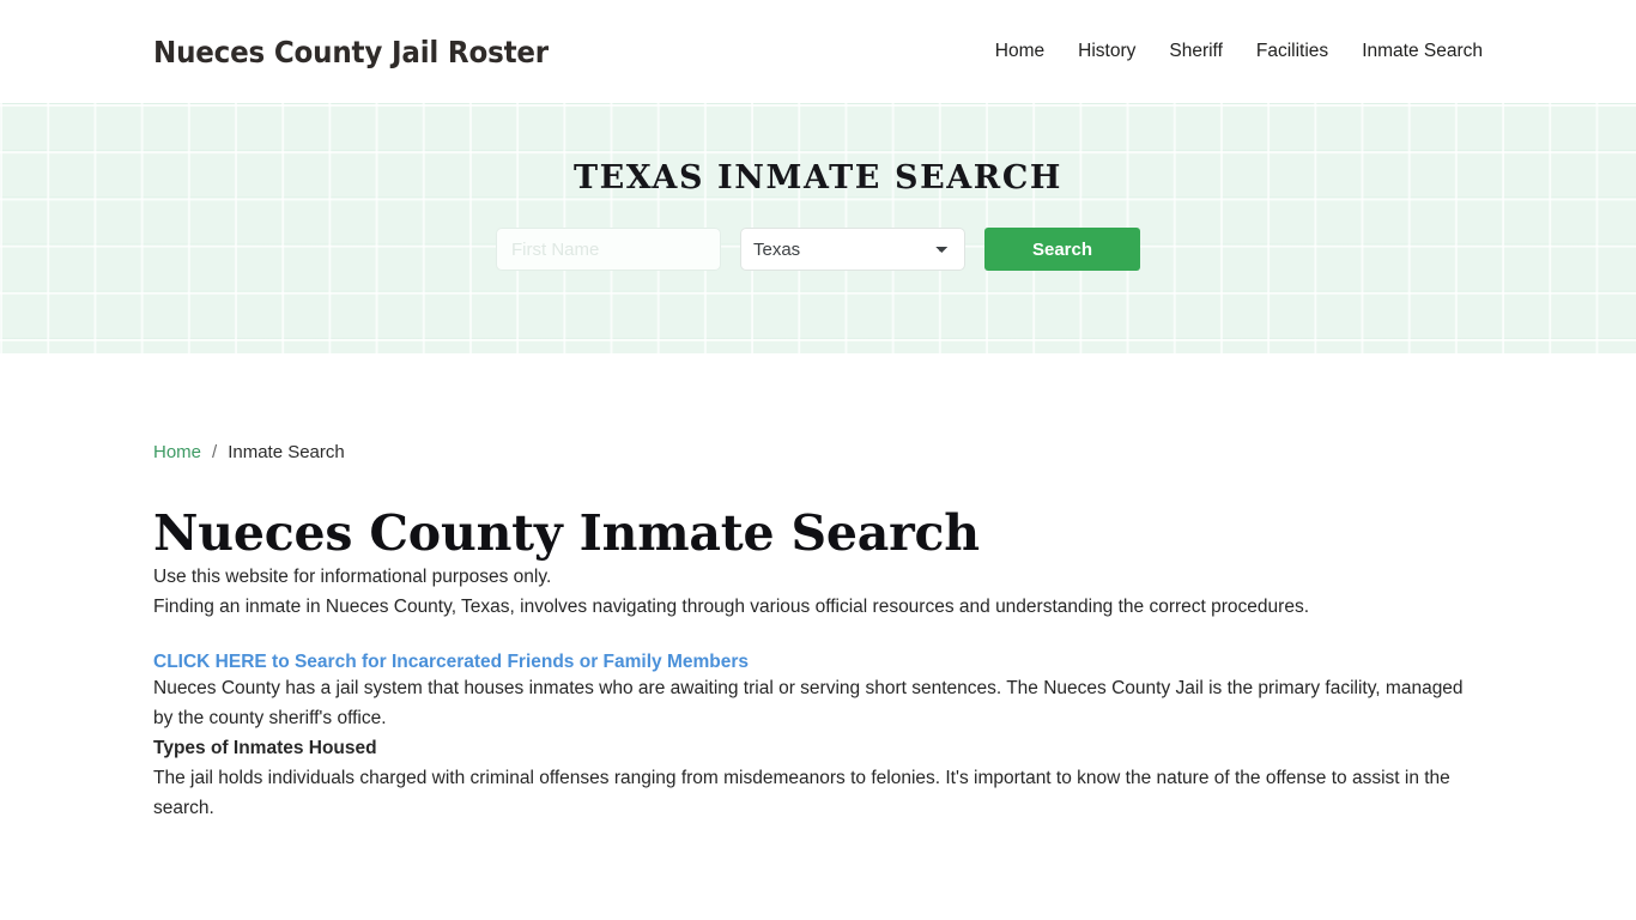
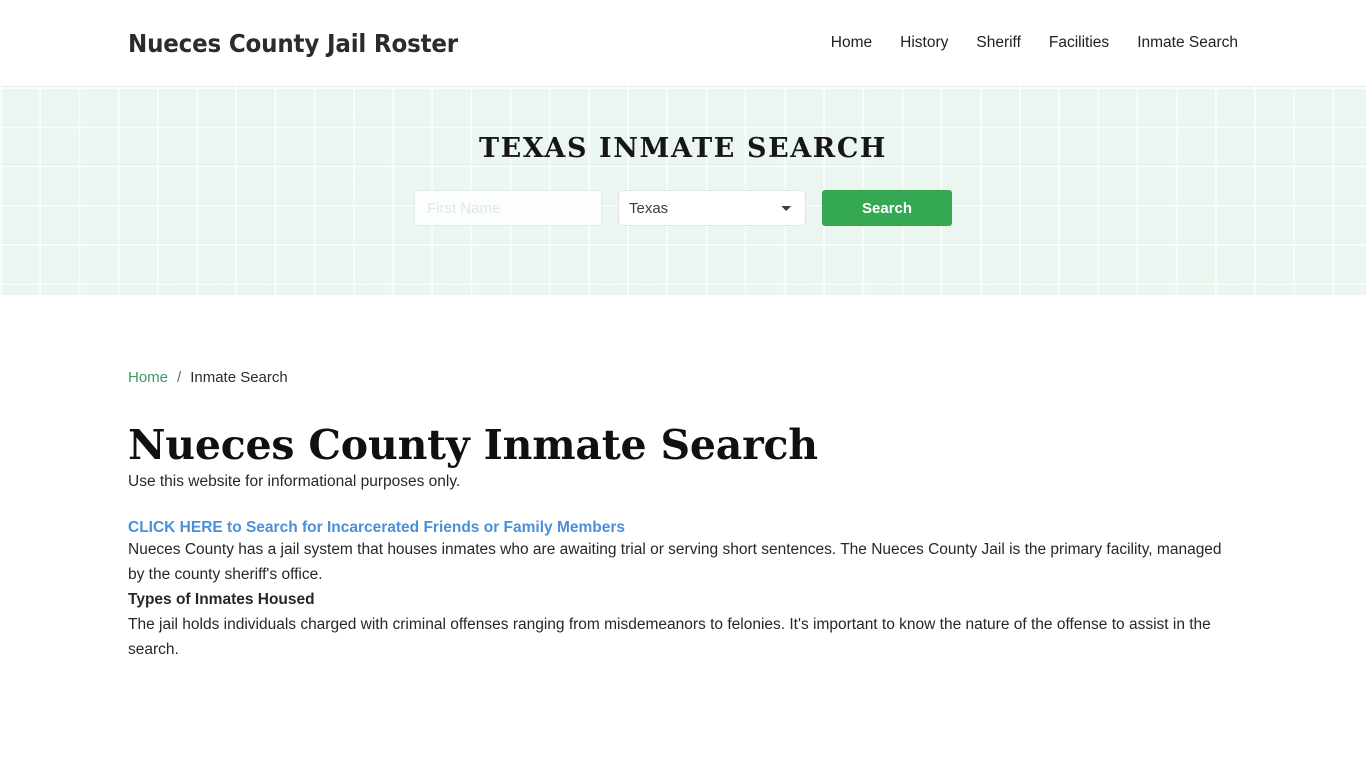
  Nueces County Jail Roster
  Home
  History
  Sheriff
  Facilities
  Inmate Search
  TEXAS INMATE SEARCH
  First Name
  Texas
  Search
  Home
  /
  Inmate Search
  Nueces County Inmate Search
  Use this website for informational purposes only.
- Finding an inmate in Nueces County, Texas, involves navigating through various official resources and understanding the correct procedures.
  CLICK HERE to Search for Incarcerated Friends or Family Members
  Nueces County has a jail system that houses inmates who are awaiting trial or serving short sentences. The Nueces County Jail is the primary facility, managed by the county sheriff's office.
  Types of Inmates Housed
  The jail holds individuals charged with criminal offenses ranging from misdemeanors to felonies. It's important to know the nature of the offense to assist in the search.
